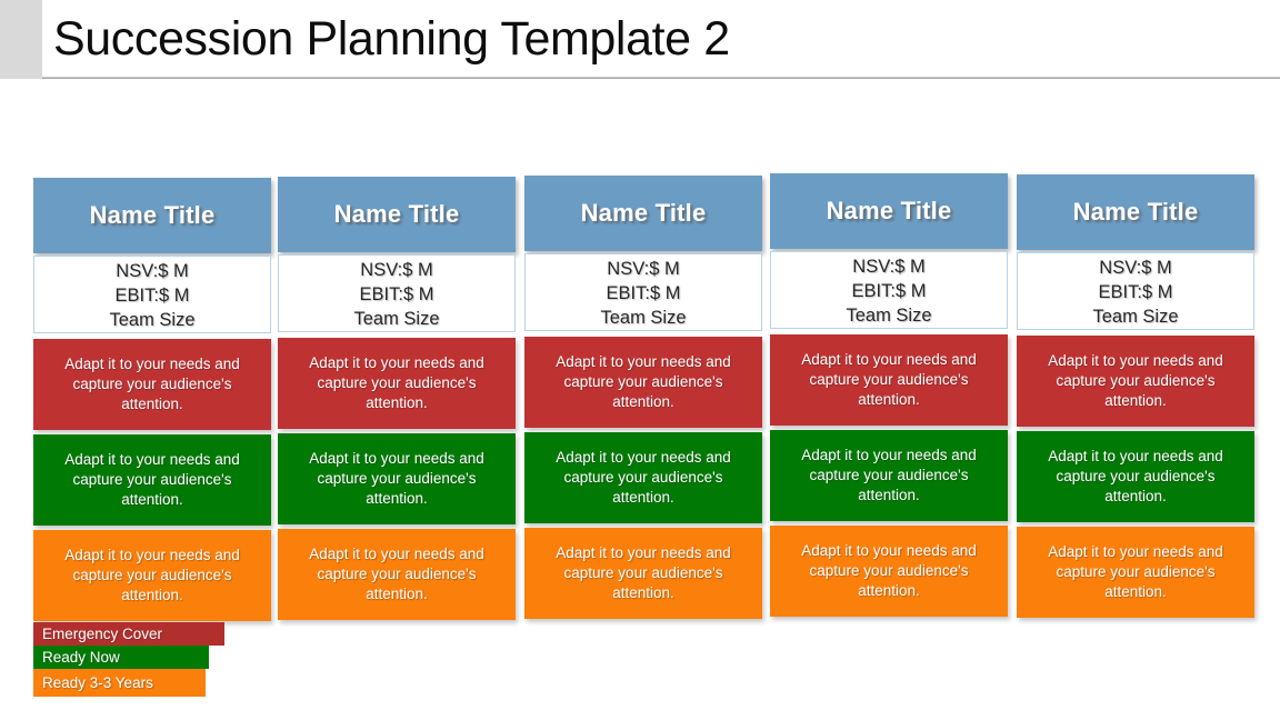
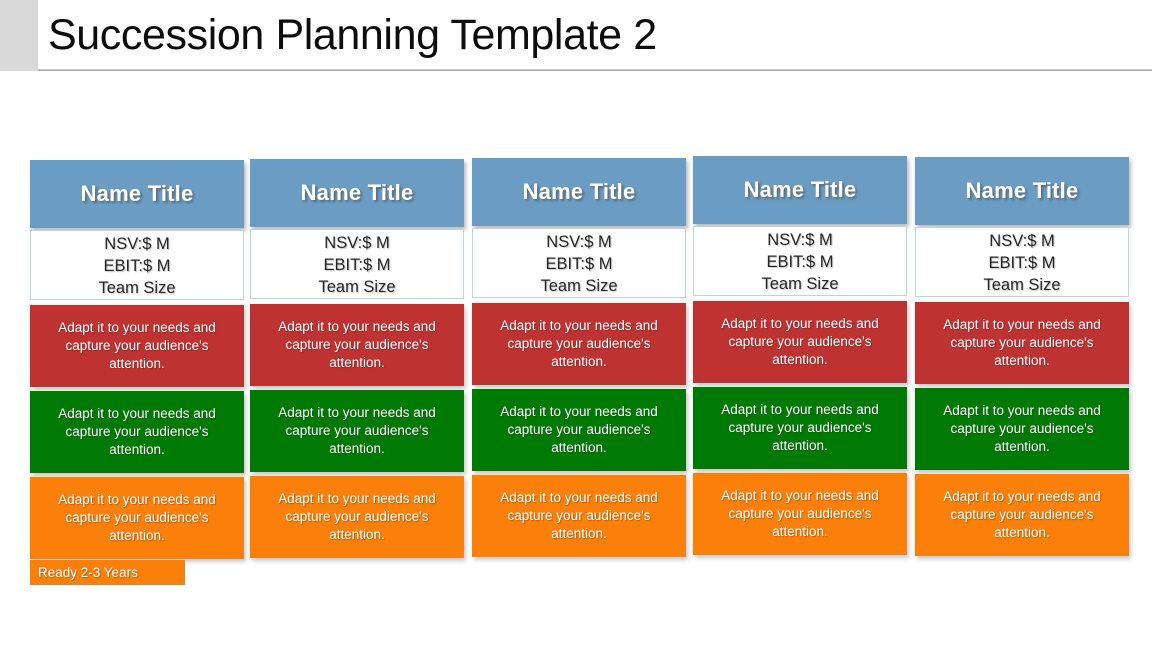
  Succession Planning Template 2
  Name Title
  NSV:$ M
  EBIT:$ M
  Team Size
  Adapt it to your needs and capture your audience's attention.
  Adapt it to your needs and capture your audience's attention.
  Adapt it to your needs and capture your audience's attention.
  Name Title
  NSV:$ M
  EBIT:$ M
  Team Size
  Adapt it to your needs and capture your audience's attention.
  Adapt it to your needs and capture your audience's attention.
  Adapt it to your needs and capture your audience's attention.
  Name Title
  NSV:$ M
  EBIT:$ M
  Team Size
  Adapt it to your needs and capture your audience's attention.
  Adapt it to your needs and capture your audience's attention.
  Adapt it to your needs and capture your audience's attention.
  Name Title
  NSV:$ M
  EBIT:$ M
  Team Size
  Adapt it to your needs and capture your audience's attention.
  Adapt it to your needs and capture your audience's attention.
  Adapt it to your needs and capture your audience's attention.
  Name Title
  NSV:$ M
  EBIT:$ M
  Team Size
  Adapt it to your needs and capture your audience's attention.
  Adapt it to your needs and capture your audience's attention.
  Adapt it to your needs and capture your audience's attention.
- Emergency Cover
- Ready Now
- Ready 3-3 Years
+ Ready 2-3 Years
